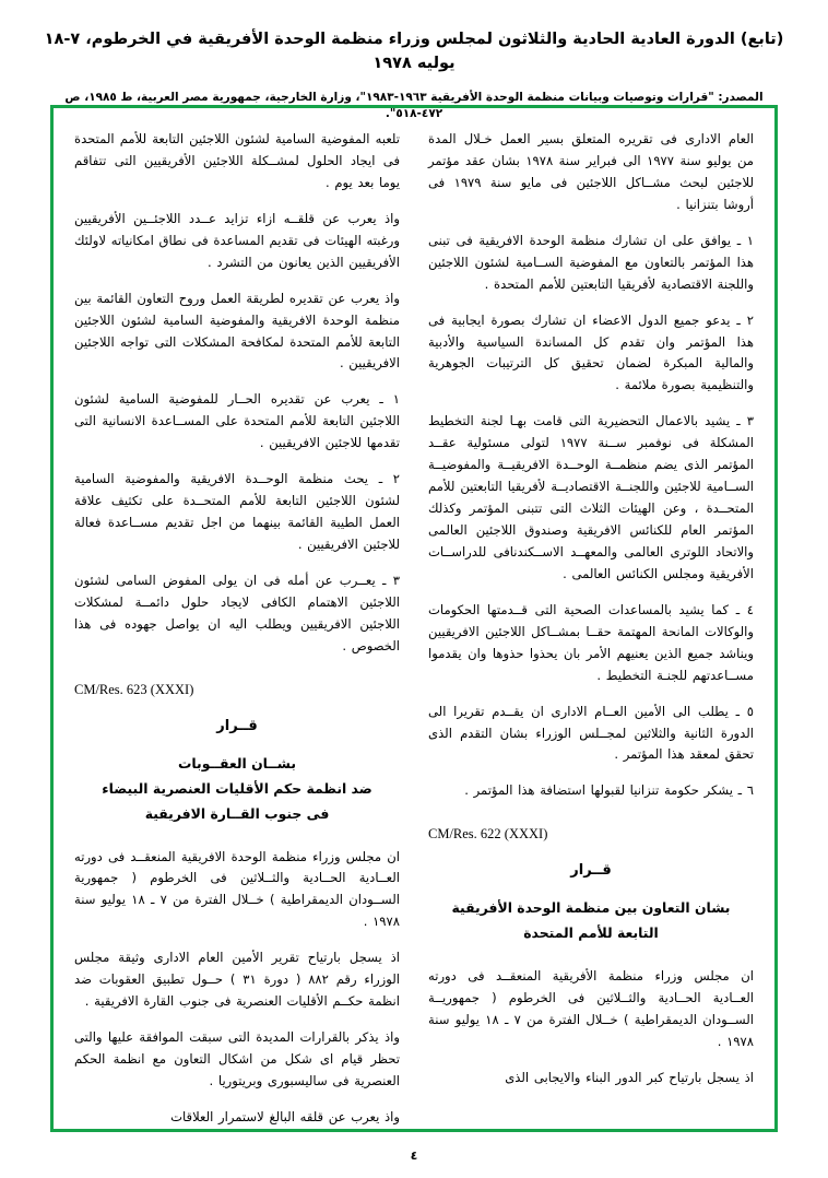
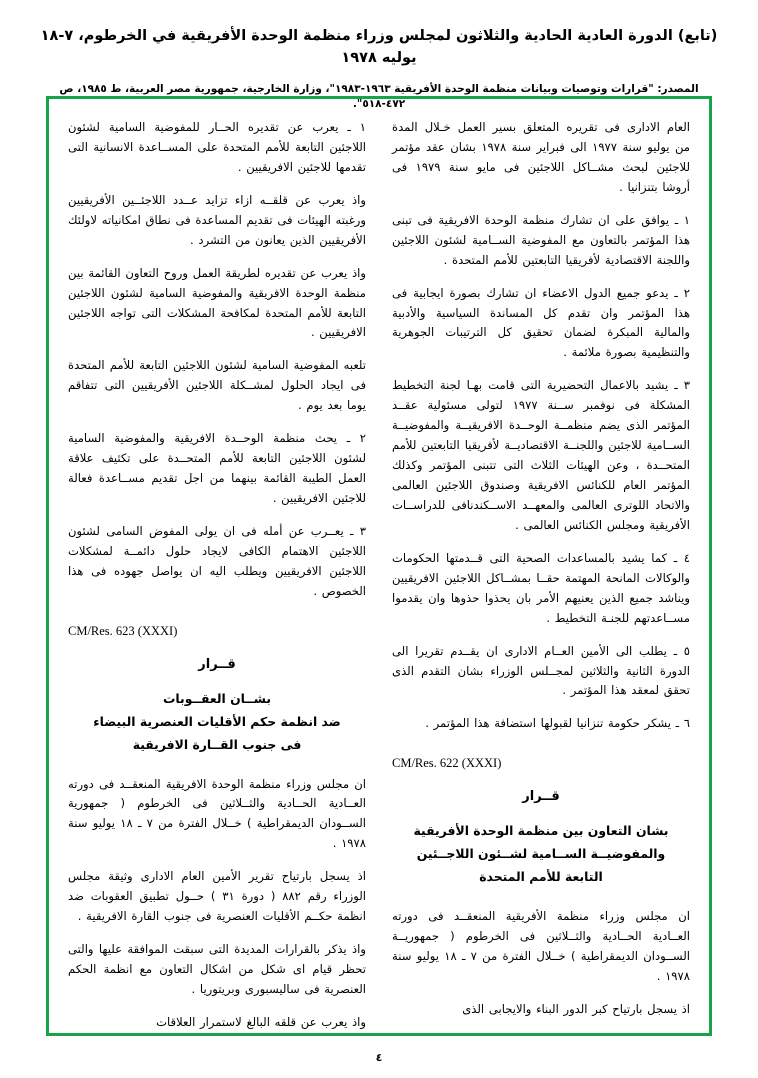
  (تابع) الدورة العادية الحادية والثلاثون لمجلس وزراء منظمة الوحدة الأفريقية في الخرطوم، ٧-١٨ يوليه ١٩٧٨
  المصدر: "قرارات وتوصيات وبيانات منظمة الوحدة الأفريقية ١٩٦٣-١٩٨٣"، وزارة الخارجية، جمهورية مصر العربية، ط ١٩٨٥، ص ٤٧٢-٥١٨".
  العام الادارى فى تقريره المتعلق بسير العمل خـلال المدة من يوليو سنة ١٩٧٧ الى فبراير سنة ١٩٧٨ بشان عقد مؤتمر للاجئين لبحث مشــاكل اللاجئين فى مايو سنة ١٩٧٩ فى أروشا بتنزانيا .
  ١ ـ يوافق على ان تشارك منظمة الوحدة الافريقية فى تبنى هذا المؤتمر بالتعاون مع المفوضية الســامية لشئون اللاجئين واللجنة الاقتصادية لأفريقيا التابعتين للأمم المتحدة .
  ٢ ـ يدعو جميع الدول الاعضاء ان تشارك بصورة ايجابية فى هذا المؤتمر وان تقدم كل المساندة السياسية والأدبية والمالية المبكرة لضمان تحقيق كل الترتيبات الجوهرية والتنظيمية بصورة ملائمة .
  ٣ ـ يشيد بالاعمال التحضيرية التى قامت بهـا لجنة التخطيط المشكلة فى نوفمبر ســنة ١٩٧٧ لتولى مسئولية عقــد المؤتمر الذى يضم منظمــة الوحــدة الافريقيــة والمفوضيــة الســامية للاجئين واللجنــة الاقتصاديــة لأفريقيا التابعتين للأمم المتحــدة ، وعن الهيئات الثلاث التى تتبنى المؤتمر وكذلك المؤتمر العام للكنائس الافريقية وصندوق اللاجئين العالمى والاتحاد اللوترى العالمى والمعهــد الاســكندنافى للدراســات الأفريقية ومجلس الكنائس العالمى .
  ٤ ـ كما يشيد بالمساعدات الصحية التى قــدمتها الحكومات والوكالات المانحة المهتمة حقــا بمشــاكل اللاجئين الافريقيين ويناشد جميع الذين يعنيهم الأمر بان يحذوا حذوها وان يقدموا مســاعدتهم للجنـة التخطيط .
  ٥ ـ يطلب الى الأمين العــام الادارى ان يقــدم تقريرا الى الدورة الثانية والثلاثين لمجــلس الوزراء بشان التقدم الذى تحقق لمعقد هذا المؤتمر .
  ٦ ـ يشكر حكومة تنزانيا لقبولها استضافة هذا المؤتمر .
  CM/Res. 622 (XXXI)
  قــرار
  بشان التعاون بين منظمة الوحدة الأفريقية
+ والمفوضيــة الســامية لشــئون اللاجــئين
  التابعة للأمم المتحدة
  ان مجلس وزراء منظمة الأفريقية المنعقــد فى دورته العــادية الحــادية والثــلاثين فى الخرطوم ( جمهوريــة الســودان الديمقراطية ) خــلال الفترة من ٧ ـ ١٨ يوليو سنة ١٩٧٨ .
  اذ يسجل بارتياح كبر الدور البناء والايجابى الذى
- تلعبه المفوضية السامية لشئون اللاجئين التابعة للأمم المتحدة فى ايجاد الحلول لمشــكلة اللاجئين الأفريقيين التى تتفاقم يوما بعد يوم .
+ ١ ـ يعرب عن تقديره الحــار للمفوضية السامية لشئون اللاجئين التابعة للأمم المتحدة على المســاعدة الانسانية التى تقدمها للاجئين الافريقيين .
  واذ يعرب عن قلقــه ازاء تزايد عــدد اللاجئــين الأفريقيين ورغبته الهيئات فى تقديم المساعدة فى نطاق امكانياته لاولئك الأفريقيين الذين يعانون من التشرد .
  واذ يعرب عن تقديره لطريقة العمل وروح التعاون القائمة بين منظمة الوحدة الافريقية والمفوضية السامية لشئون اللاجئين التابعة للأمم المتحدة لمكافحة المشكلات التى تواجه اللاجئين الافريقيين .
- ١ ـ يعرب عن تقديره الحــار للمفوضية السامية لشئون اللاجئين التابعة للأمم المتحدة على المســاعدة الانسانية التى تقدمها للاجئين الافريقيين .
+ تلعبه المفوضية السامية لشئون اللاجئين التابعة للأمم المتحدة فى ايجاد الحلول لمشــكلة اللاجئين الأفريقيين التى تتفاقم يوما بعد يوم .
  ٢ ـ يحث منظمة الوحــدة الافريقية والمفوضية السامية لشئون اللاجئين التابعة للأمم المتحــدة على تكثيف علاقة العمل الطيبة القائمة بينهما من اجل تقديم مســاعدة فعالة للاجئين الافريقيين .
  ٣ ـ يعــرب عن أمله فى ان يولى المفوض السامى لشئون اللاجئين الاهتمام الكافى لايجاد حلول دائمــة لمشكلات اللاجئين الافريقيين ويطلب اليه ان يواصل جهوده فى هذا الخصوص .
  CM/Res. 623 (XXXI)
  قــرار
  بشــان العقــوبات
  ضد انظمة حكم الأقليات العنصرية البيضاء
  فى جنوب القــارة الافريقية
  ان مجلس وزراء منظمة الوحدة الافريقية المنعقــد فى دورته العــادية الحــادية والثــلاثين فى الخرطوم ( جمهورية الســودان الديمقراطية ) خــلال الفترة من ٧ ـ ١٨ يوليو سنة ١٩٧٨ .
  اذ يسجل بارتياح تقرير الأمين العام الادارى وثيقة مجلس الوزراء رقم ٨٨٢ ( دورة ٣١ ) حــول تطبيق العقوبات ضد انظمة حكــم الأقليات العنصرية فى جنوب القارة الافريقية .
  واذ يذكر بالقرارات المديدة التى سبقت الموافقة عليها والتى تحظر قيام اى شكل من اشكال التعاون مع انظمة الحكم العنصرية فى ساليسبورى وبريتوريا .
  واذ يعرب عن قلقه البالغ لاستمرار العلاقات
  ٤
